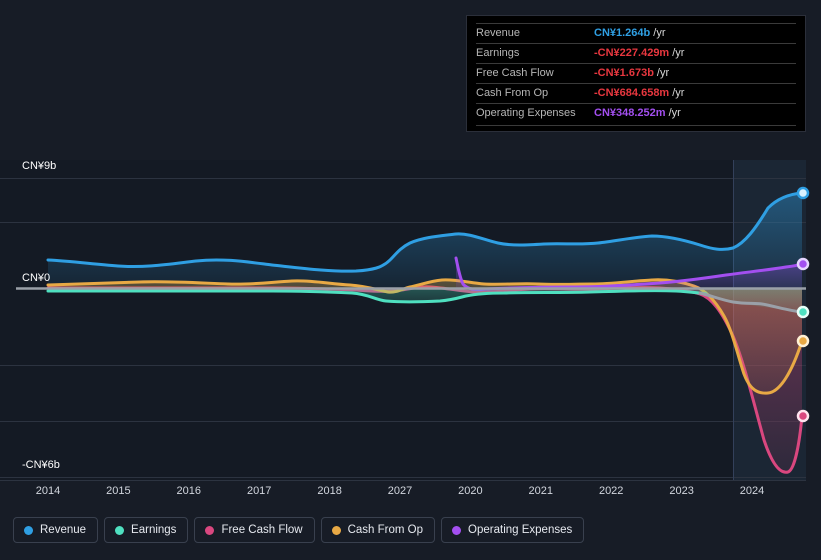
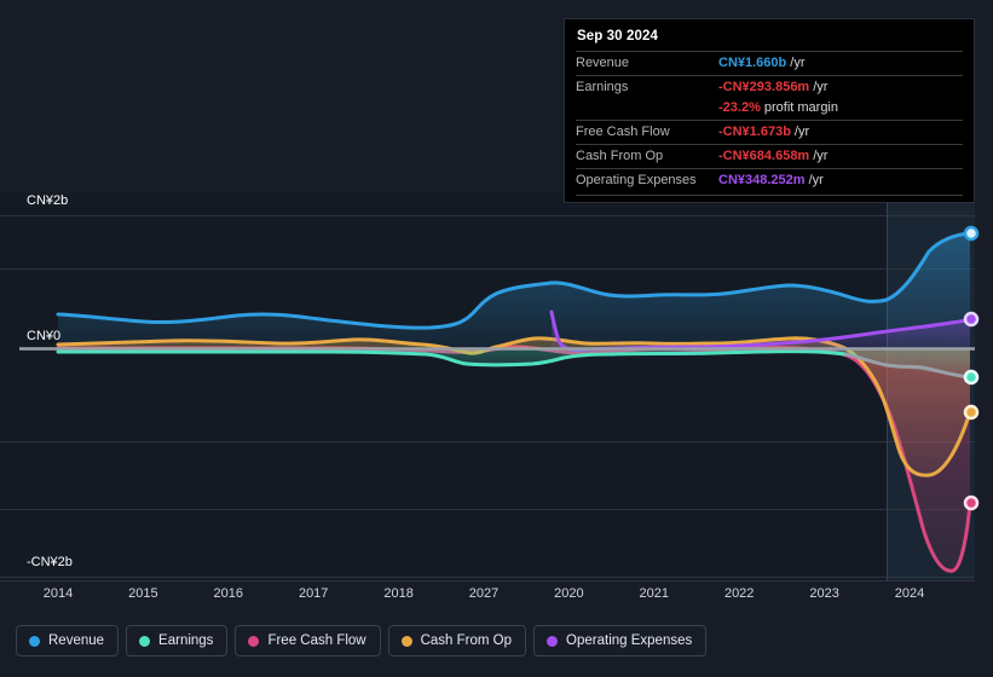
- CN¥9b
+ CN¥2b
  CN¥0
- -CN¥6b
+ -CN¥2b
  2014
  2015
  2016
  2017
  2018
  2027
  2020
  2021
  2022
  2023
  2024
+ Sep 30 2024
  Revenue
- CN¥1.264b /yr
+ CN¥1.660b /yr
  Earnings
- -CN¥227.429m /yr
+ -CN¥293.856m /yr
+ -23.2% profit margin
  Free Cash Flow
  -CN¥1.673b /yr
  Cash From Op
  -CN¥684.658m /yr
  Operating Expenses
  CN¥348.252m /yr
  Revenue
  Earnings
  Free Cash Flow
  Cash From Op
  Operating Expenses
